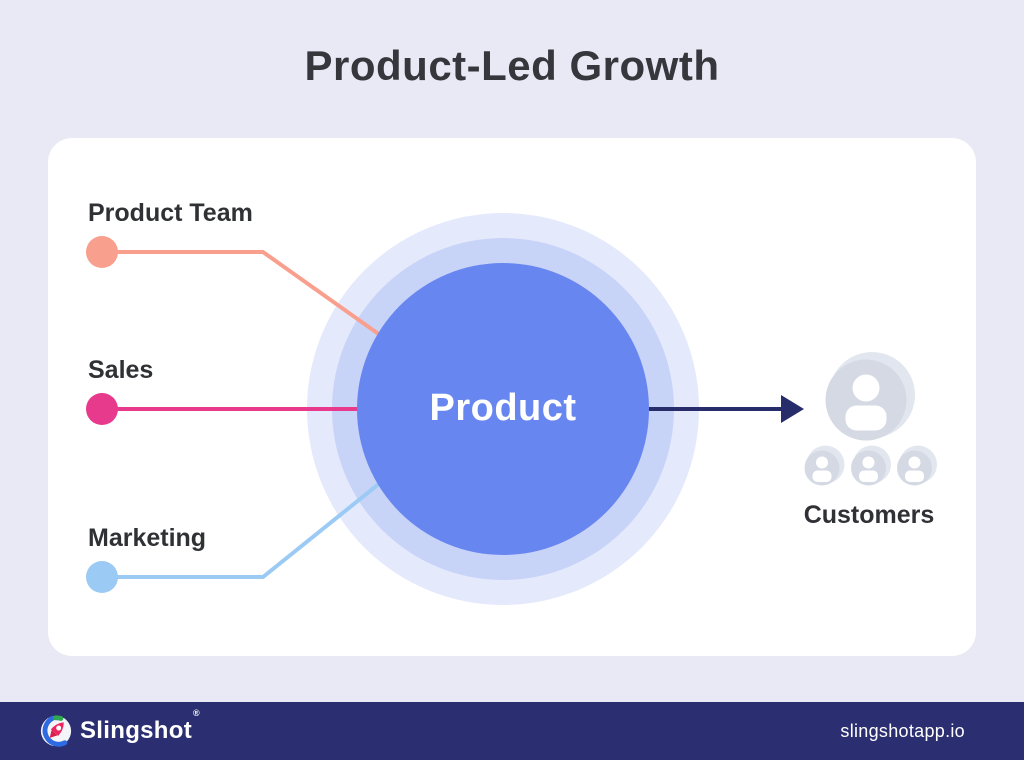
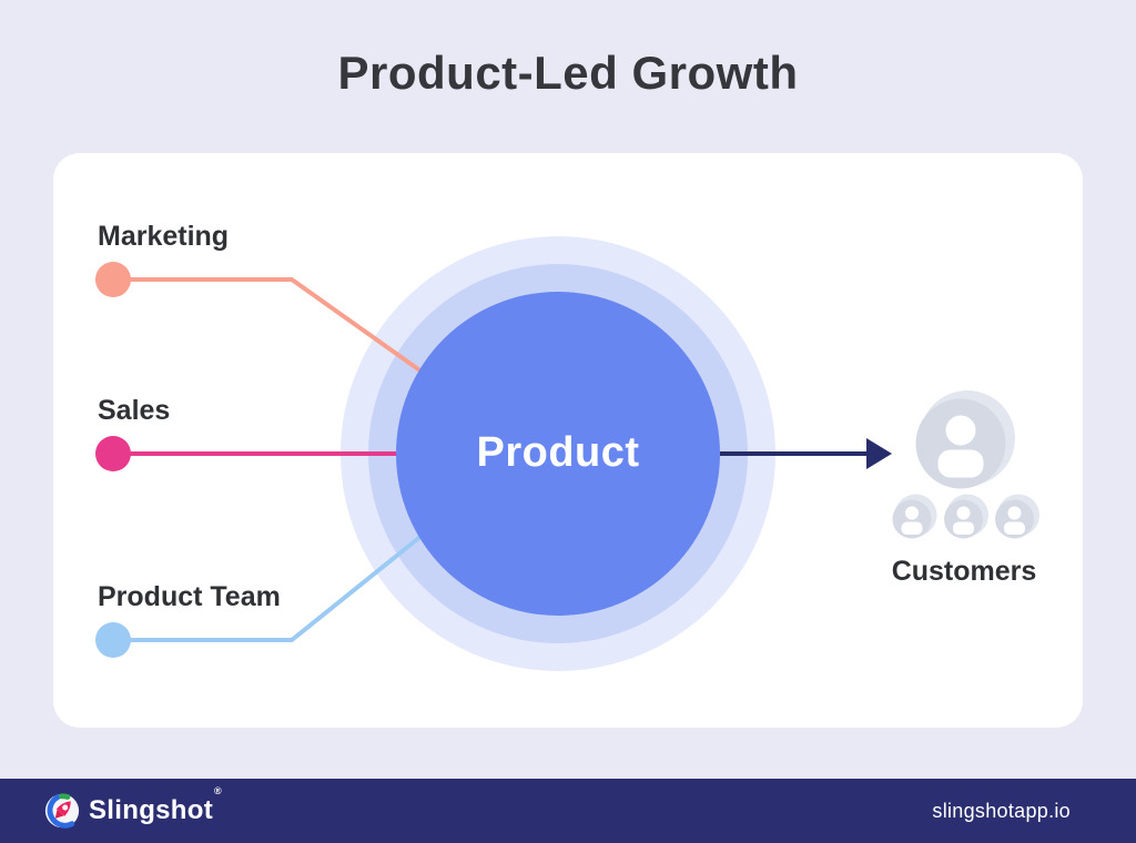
  Product-Led Growth
- Product Team
+ Marketing
  Sales
- Marketing
+ Product Team
  Product
  Customers
  Slingshot®
  slingshotapp.io
